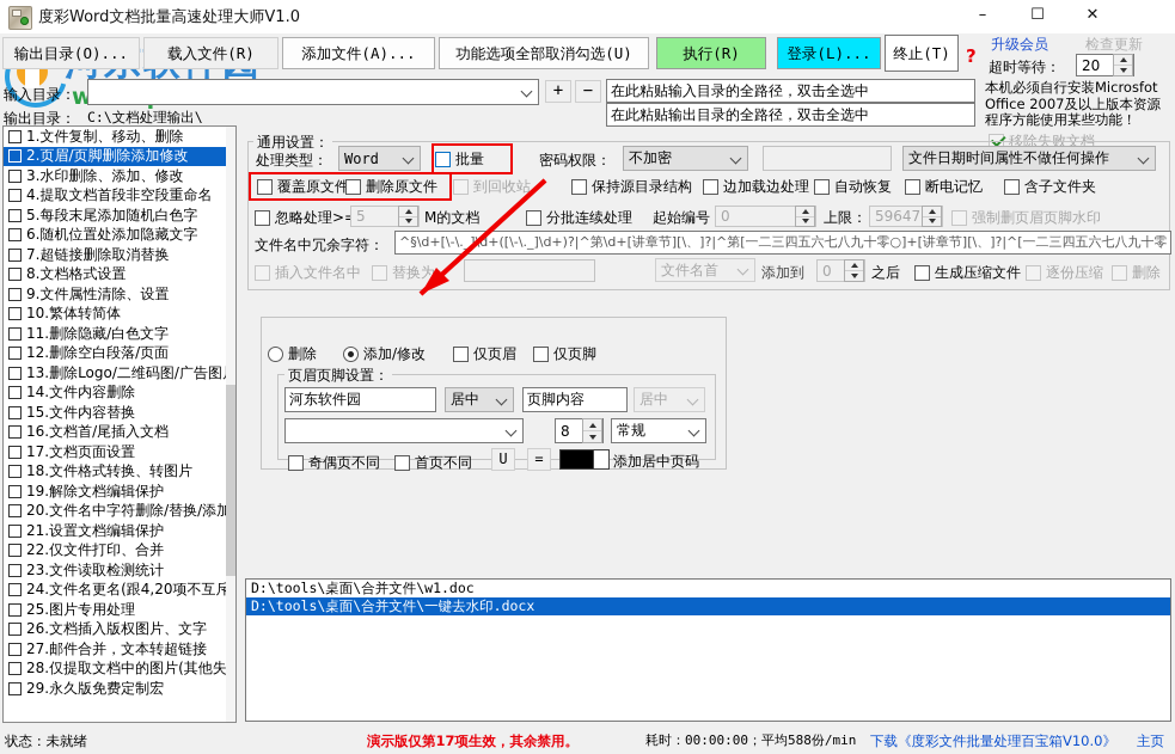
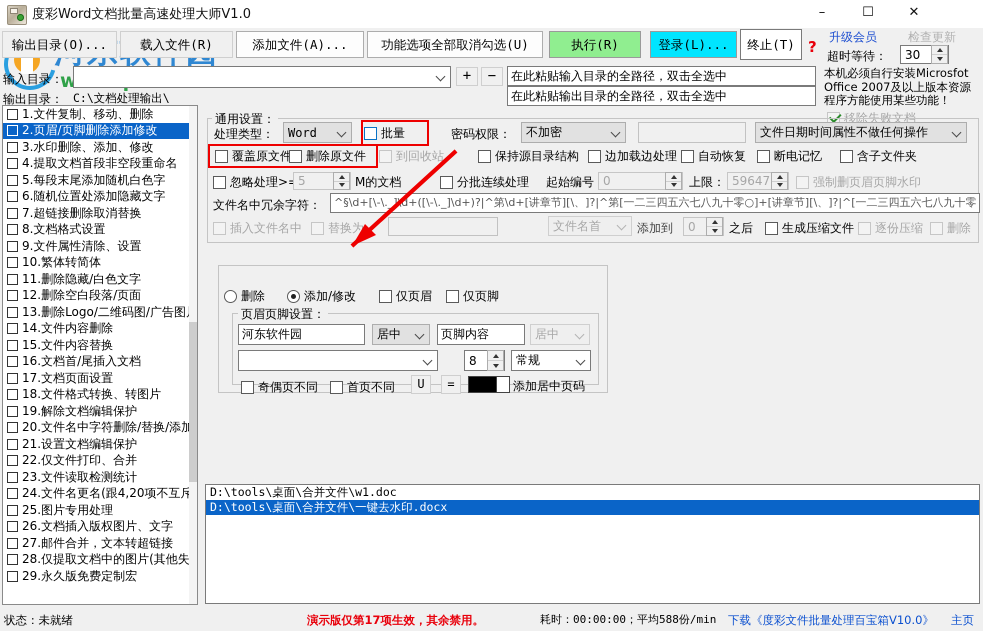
  度彩Word文档批量高速处理大师V1.0
  –
  ☐
  ✕
  输出目录(O)...
  载入文件(R)
  添加文件(A)...
  功能选项全部取消勾选(U)
  执行(R)
  登录(L)...
  终止(T)
  ?
  升级会员
  检查更新
  超时等待：
- 20
+ 30
  输入目录：
  +
  −
  输出目录：
  C:\文档处理输出\
  在此粘贴输入目录的全路径，双击全选中
  在此粘贴输出目录的全路径，双击全选中
  本机必须自行安装Microsfot
  Office 2007及以上版本资源
  程序方能使用某些功能！
  移除失败文档
  1.文件复制、移动、删除
  2.页眉/页脚删除添加修改
  3.水印删除、添加、修改
  4.提取文档首段非空段重命名
  5.每段末尾添加随机白色字
  6.随机位置处添加隐藏文字
  7.超链接删除取消替换
  8.文档格式设置
  9.文件属性清除、设置
  10.繁体转简体
  11.删除隐藏/白色文字
  12.删除空白段落/页面
  13.删除Logo/二维码图/广告图
  14.文件内容删除
  15.文件内容替换
  16.文档首/尾插入文档
  17.文档页面设置
  18.文件格式转换、转图片
  19.解除文档编辑保护
  20.文件名中字符删除/替换/添加
  21.设置文档编辑保护
  22.仅文件打印、合并
  23.文件读取检测统计
  24.文件名更名(跟4,20项不互斥
  25.图片专用处理
  26.文档插入版权图片、文字
  27.邮件合并，文本转超链接
  28.仅提取文档中的图片(其他失
  29.永久版免费定制宏
  通用设置：
  处理类型：
  Word
  批量
  密码权限：
  不加密
  文件日期时间属性不做任何操作
  覆盖原文件
  删除原文件
  到回收站
  保持源目录结构
  边加载边处理
  自动恢复
  断电记忆
  含子文件夹
  忽略处理>
  5
  M的文档
  分批连续处理
  起始编号
  0
  上限：
  59647
  强制删页眉页脚水印
  文件名中冗余字符：
  ^§\d+[\-\._]d+([\-\._]\d+)?|^第\d+[讲章节][\、]?|^第[一二三四五六七八九十零○]+[讲章节][\、]?|^[一二三四五六七八九十零
  插入文件名中
  替换为
  文件名首
  添加到
  0
  之后
  生成压缩文件
  逐份压缩
  删除
  删除
  添加/修改
  仅页眉
  仅页脚
  页眉页脚设置：
  河东软件园
  居中
  页脚内容
  居中
  8
  常规
  奇偶页不同
  首页不同
  U
  =
  添加居中页码
  D:\tools\桌面\合并文件\w1.doc
  D:\tools\桌面\合并文件\一键去水印.docx
  状态：未就绪
  演示版仅第17项生效，其余禁用。
  耗时：00:00:00；平均588份/min
  下载《度彩文件批量处理百宝箱V10.0》
  主页
